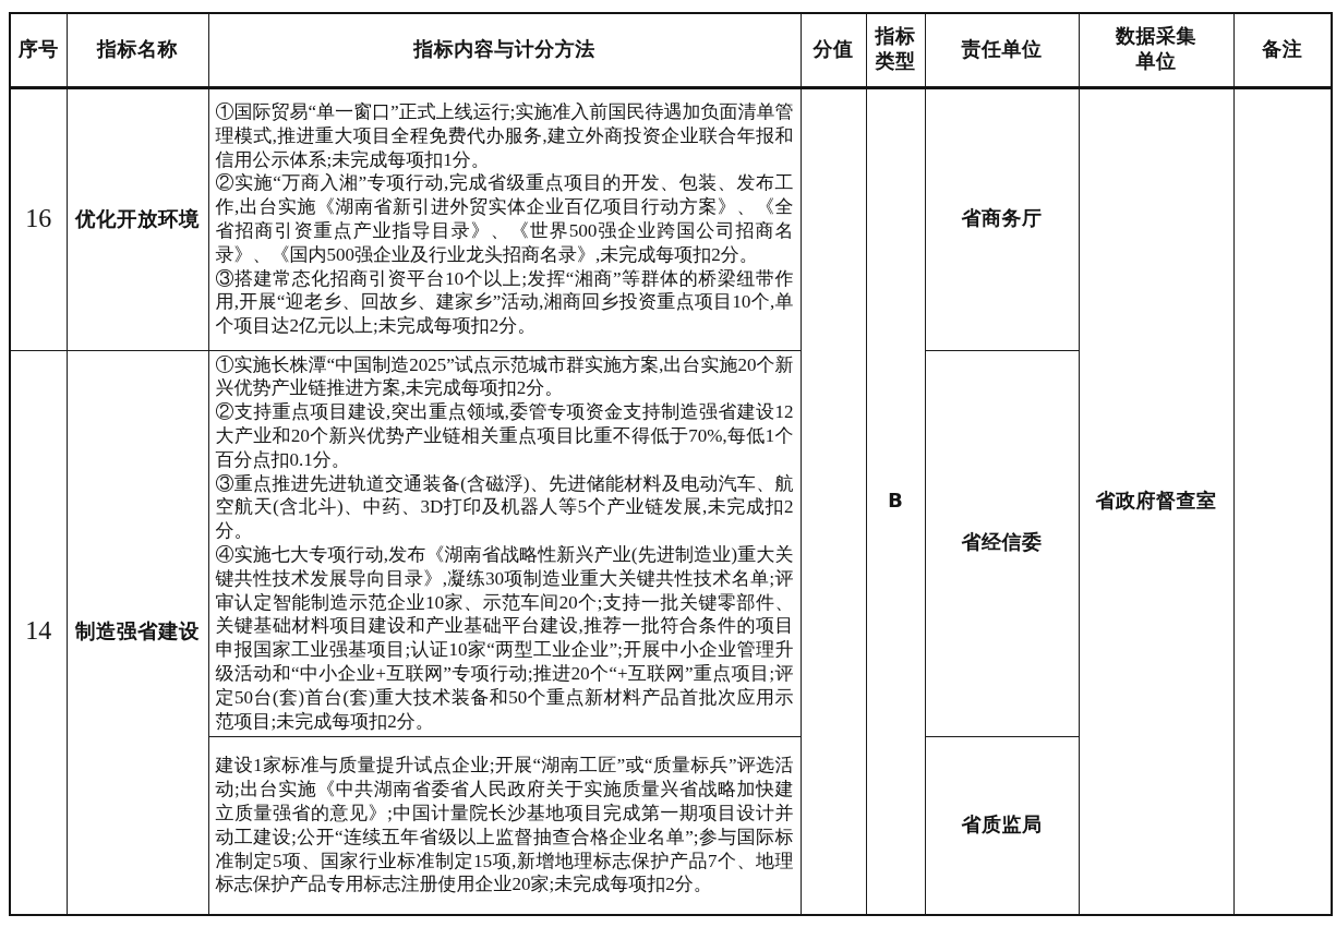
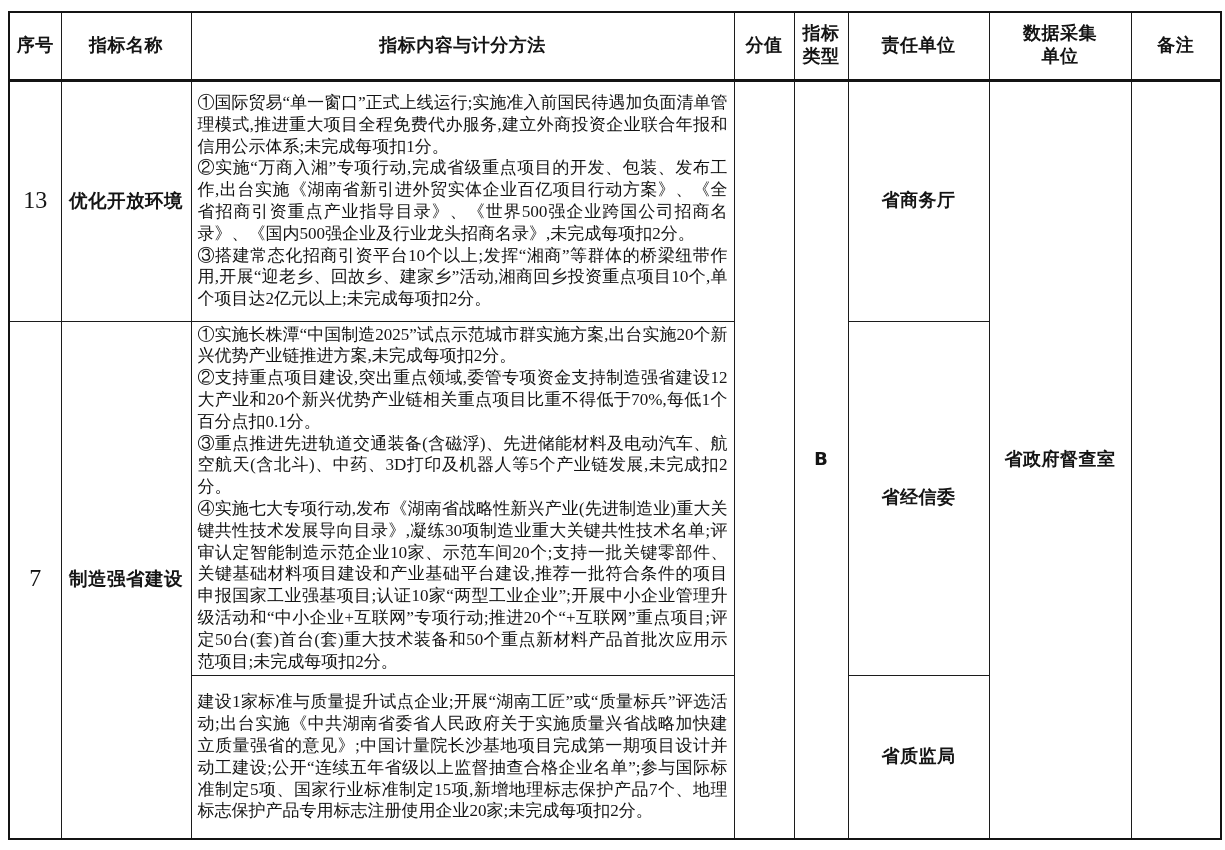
  序号	指标名称	指标内容与计分方法	分值	指标 类型	责任单位	数据采集 单位	备注
- 16	优化开放环境	①国际贸易“单一窗口”正式上线运行;实施准入前国民待遇加负面清单管理模式,推进重大项目全程免费代办服务,建立外商投资企业联合年报和信用公示体系;未完成每项扣1分。 ②实施“万商入湘”专项行动,完成省级重点项目的开发、包装、发布工作,出台实施《湖南省新引进外贸实体企业百亿项目行动方案》、《全省招商引资重点产业指导目录》、《世界500强企业跨国公司招商名录》、《国内500强企业及行业龙头招商名录》,未完成每项扣2分。 ③搭建常态化招商引资平台10个以上;发挥“湘商”等群体的桥梁纽带作用,开展“迎老乡、回故乡、建家乡”活动,湘商回乡投资重点项目10个,单个项目达2亿元以上;未完成每项扣2分。		B	省商务厅	省政府督查室
+ 13	优化开放环境	①国际贸易“单一窗口”正式上线运行;实施准入前国民待遇加负面清单管理模式,推进重大项目全程免费代办服务,建立外商投资企业联合年报和信用公示体系;未完成每项扣1分。 ②实施“万商入湘”专项行动,完成省级重点项目的开发、包装、发布工作,出台实施《湖南省新引进外贸实体企业百亿项目行动方案》、《全省招商引资重点产业指导目录》、《世界500强企业跨国公司招商名录》、《国内500强企业及行业龙头招商名录》,未完成每项扣2分。 ③搭建常态化招商引资平台10个以上;发挥“湘商”等群体的桥梁纽带作用,开展“迎老乡、回故乡、建家乡”活动,湘商回乡投资重点项目10个,单个项目达2亿元以上;未完成每项扣2分。		B	省商务厅	省政府督查室
- 14	制造强省建设	①实施长株潭“中国制造2025”试点示范城市群实施方案,出台实施20个新兴优势产业链推进方案,未完成每项扣2分。 ②支持重点项目建设,突出重点领域,委管专项资金支持制造强省建设12大产业和20个新兴优势产业链相关重点项目比重不得低于70%,每低1个百分点扣0.1分。 ③重点推进先进轨道交通装备(含磁浮)、先进储能材料及电动汽车、航空航天(含北斗)、中药、3D打印及机器人等5个产业链发展,未完成扣2分。 ④实施七大专项行动,发布《湖南省战略性新兴产业(先进制造业)重大关键共性技术发展导向目录》,凝练30项制造业重大关键共性技术名单;评审认定智能制造示范企业10家、示范车间20个;支持一批关键零部件、关键基础材料项目建设和产业基础平台建设,推荐一批符合条件的项目申报国家工业强基项目;认证10家“两型工业企业”;开展中小企业管理升级活动和“中小企业+互联网”专项行动;推进20个“+互联网”重点项目;评定50台(套)首台(套)重大技术装备和50个重点新材料产品首批次应用示范项目;未完成每项扣2分。	省经信委
+ 7	制造强省建设	①实施长株潭“中国制造2025”试点示范城市群实施方案,出台实施20个新兴优势产业链推进方案,未完成每项扣2分。 ②支持重点项目建设,突出重点领域,委管专项资金支持制造强省建设12大产业和20个新兴优势产业链相关重点项目比重不得低于70%,每低1个百分点扣0.1分。 ③重点推进先进轨道交通装备(含磁浮)、先进储能材料及电动汽车、航空航天(含北斗)、中药、3D打印及机器人等5个产业链发展,未完成扣2分。 ④实施七大专项行动,发布《湖南省战略性新兴产业(先进制造业)重大关键共性技术发展导向目录》,凝练30项制造业重大关键共性技术名单;评审认定智能制造示范企业10家、示范车间20个;支持一批关键零部件、关键基础材料项目建设和产业基础平台建设,推荐一批符合条件的项目申报国家工业强基项目;认证10家“两型工业企业”;开展中小企业管理升级活动和“中小企业+互联网”专项行动;推进20个“+互联网”重点项目;评定50台(套)首台(套)重大技术装备和50个重点新材料产品首批次应用示范项目;未完成每项扣2分。	省经信委
  建设1家标准与质量提升试点企业;开展“湖南工匠”或“质量标兵”评选活动;出台实施《中共湖南省委省人民政府关于实施质量兴省战略加快建立质量强省的意见》;中国计量院长沙基地项目完成第一期项目设计并动工建设;公开“连续五年省级以上监督抽查合格企业名单”;参与国际标准制定5项、国家行业标准制定15项,新增地理标志保护产品7个、地理标志保护产品专用标志注册使用企业20家;未完成每项扣2分。	省质监局
